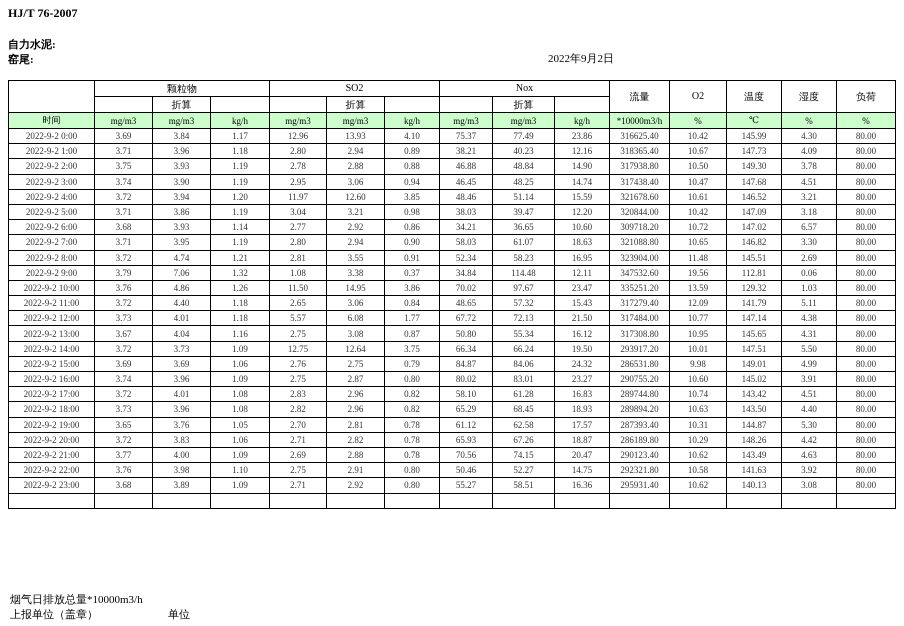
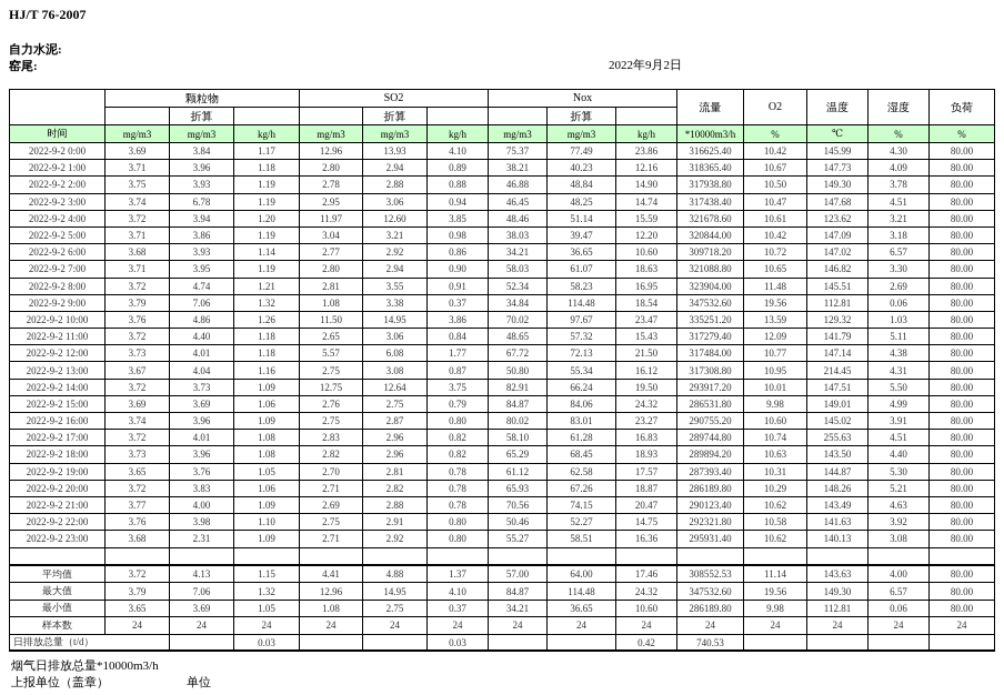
  HJ/T 76-2007
  自力水泥:
  窑尾:
  2022年9月2日
  	颗粒物	SO2	Nox	流量	O2	温度	湿度	负荷
  	折算			折算			折算
  时间	mg/m3	mg/m3	kg/h	mg/m3	mg/m3	kg/h	mg/m3	mg/m3	kg/h	*10000m3/h	%	℃	%	%
  2022-9-2 0:00	3.69	3.84	1.17	12.96	13.93	4.10	75.37	77.49	23.86	316625.40	10.42	145.99	4.30	80.00
  2022-9-2 1:00	3.71	3.96	1.18	2.80	2.94	0.89	38.21	40.23	12.16	318365.40	10.67	147.73	4.09	80.00
  2022-9-2 2:00	3.75	3.93	1.19	2.78	2.88	0.88	46.88	48.84	14.90	317938.80	10.50	149.30	3.78	80.00
- 2022-9-2 3:00	3.74	3.90	1.19	2.95	3.06	0.94	46.45	48.25	14.74	317438.40	10.47	147.68	4.51	80.00
+ 2022-9-2 3:00	3.74	6.78	1.19	2.95	3.06	0.94	46.45	48.25	14.74	317438.40	10.47	147.68	4.51	80.00
- 2022-9-2 4:00	3.72	3.94	1.20	11.97	12.60	3.85	48.46	51.14	15.59	321678.60	10.61	146.52	3.21	80.00
+ 2022-9-2 4:00	3.72	3.94	1.20	11.97	12.60	3.85	48.46	51.14	15.59	321678.60	10.61	123.62	3.21	80.00
  2022-9-2 5:00	3.71	3.86	1.19	3.04	3.21	0.98	38.03	39.47	12.20	320844.00	10.42	147.09	3.18	80.00
  2022-9-2 6:00	3.68	3.93	1.14	2.77	2.92	0.86	34.21	36.65	10.60	309718.20	10.72	147.02	6.57	80.00
  2022-9-2 7:00	3.71	3.95	1.19	2.80	2.94	0.90	58.03	61.07	18.63	321088.80	10.65	146.82	3.30	80.00
  2022-9-2 8:00	3.72	4.74	1.21	2.81	3.55	0.91	52.34	58.23	16.95	323904.00	11.48	145.51	2.69	80.00
- 2022-9-2 9:00	3.79	7.06	1.32	1.08	3.38	0.37	34.84	114.48	12.11	347532.60	19.56	112.81	0.06	80.00
+ 2022-9-2 9:00	3.79	7.06	1.32	1.08	3.38	0.37	34.84	114.48	18.54	347532.60	19.56	112.81	0.06	80.00
  2022-9-2 10:00	3.76	4.86	1.26	11.50	14.95	3.86	70.02	97.67	23.47	335251.20	13.59	129.32	1.03	80.00
  2022-9-2 11:00	3.72	4.40	1.18	2.65	3.06	0.84	48.65	57.32	15.43	317279.40	12.09	141.79	5.11	80.00
  2022-9-2 12:00	3.73	4.01	1.18	5.57	6.08	1.77	67.72	72.13	21.50	317484.00	10.77	147.14	4.38	80.00
- 2022-9-2 13:00	3.67	4.04	1.16	2.75	3.08	0.87	50.80	55.34	16.12	317308.80	10.95	145.65	4.31	80.00
+ 2022-9-2 13:00	3.67	4.04	1.16	2.75	3.08	0.87	50.80	55.34	16.12	317308.80	10.95	214.45	4.31	80.00
- 2022-9-2 14:00	3.72	3.73	1.09	12.75	12.64	3.75	66.34	66.24	19.50	293917.20	10.01	147.51	5.50	80.00
+ 2022-9-2 14:00	3.72	3.73	1.09	12.75	12.64	3.75	82.91	66.24	19.50	293917.20	10.01	147.51	5.50	80.00
  2022-9-2 15:00	3.69	3.69	1.06	2.76	2.75	0.79	84.87	84.06	24.32	286531.80	9.98	149.01	4.99	80.00
  2022-9-2 16:00	3.74	3.96	1.09	2.75	2.87	0.80	80.02	83.01	23.27	290755.20	10.60	145.02	3.91	80.00
- 2022-9-2 17:00	3.72	4.01	1.08	2.83	2.96	0.82	58.10	61.28	16.83	289744.80	10.74	143.42	4.51	80.00
+ 2022-9-2 17:00	3.72	4.01	1.08	2.83	2.96	0.82	58.10	61.28	16.83	289744.80	10.74	255.63	4.51	80.00
  2022-9-2 18:00	3.73	3.96	1.08	2.82	2.96	0.82	65.29	68.45	18.93	289894.20	10.63	143.50	4.40	80.00
  2022-9-2 19:00	3.65	3.76	1.05	2.70	2.81	0.78	61.12	62.58	17.57	287393.40	10.31	144.87	5.30	80.00
- 2022-9-2 20:00	3.72	3.83	1.06	2.71	2.82	0.78	65.93	67.26	18.87	286189.80	10.29	148.26	4.42	80.00
+ 2022-9-2 20:00	3.72	3.83	1.06	2.71	2.82	0.78	65.93	67.26	18.87	286189.80	10.29	148.26	5.21	80.00
  2022-9-2 21:00	3.77	4.00	1.09	2.69	2.88	0.78	70.56	74.15	20.47	290123.40	10.62	143.49	4.63	80.00
  2022-9-2 22:00	3.76	3.98	1.10	2.75	2.91	0.80	50.46	52.27	14.75	292321.80	10.58	141.63	3.92	80.00
- 2022-9-2 23:00	3.68	3.89	1.09	2.71	2.92	0.80	55.27	58.51	16.36	295931.40	10.62	140.13	3.08	80.00
+ 2022-9-2 23:00	3.68	2.31	1.09	2.71	2.92	0.80	55.27	58.51	16.36	295931.40	10.62	140.13	3.08	80.00
+ 平均值	3.72	4.13	1.15	4.41	4.88	1.37	57.00	64.00	17.46	308552.53	11.14	143.63	4.00	80.00
+ 最大值	3.79	7.06	1.32	12.96	14.95	4.10	84.87	114.48	24.32	347532.60	19.56	149.30	6.57	80.00
+ 最小值	3.65	3.69	1.05	1.08	2.75	0.37	34.21	36.65	10.60	286189.80	9.98	112.81	0.06	80.00
+ 样本数	24	24	24	24	24	24	24	24	24	24	24	24	24	24
+ 日排放总量（t/d）		0.03			0.03			0.42	740.53
  烟气日排放总量*10000m3/h
  上报单位（盖章）
  单位
